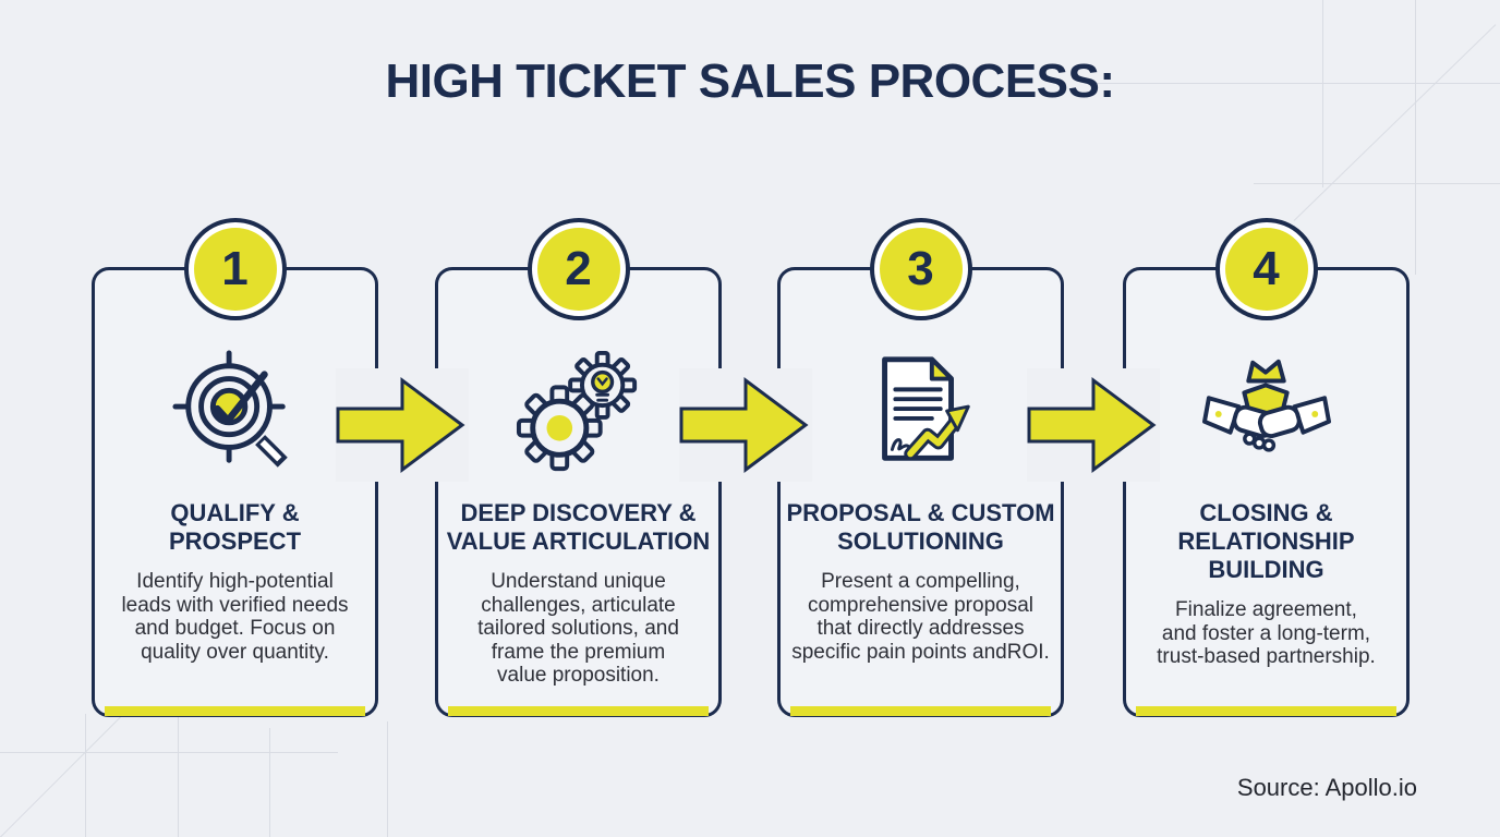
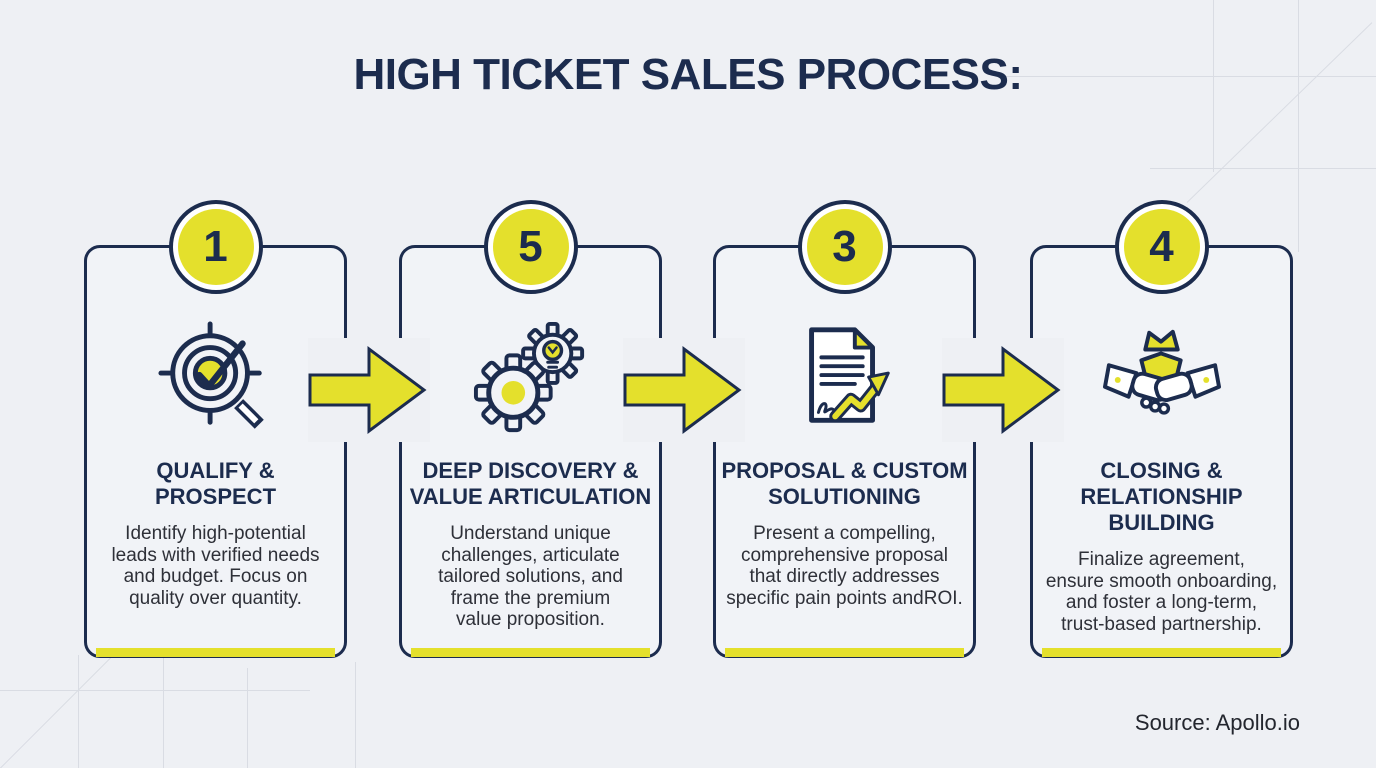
  HIGH TICKET SALES PROCESS:
  1
  QUALIFY &
  PROSPECT
  Identify high-potential
  leads with verified needs
  and budget. Focus on
  quality over quantity.
- 2
+ 5
  DEEP DISCOVERY &
  VALUE ARTICULATION
  Understand unique
  challenges, articulate
  tailored solutions, and
  frame the premium
  value proposition.
  3
  PROPOSAL & CUSTOM
  SOLUTIONING
  Present a compelling,
  comprehensive proposal
  that directly addresses
  specific pain points andROI.
  4
  CLOSING &
  RELATIONSHIP
  BUILDING
  Finalize agreement,
+ ensure smooth onboarding,
  and foster a long-term,
  trust-based partnership.
  Source: Apollo.io
